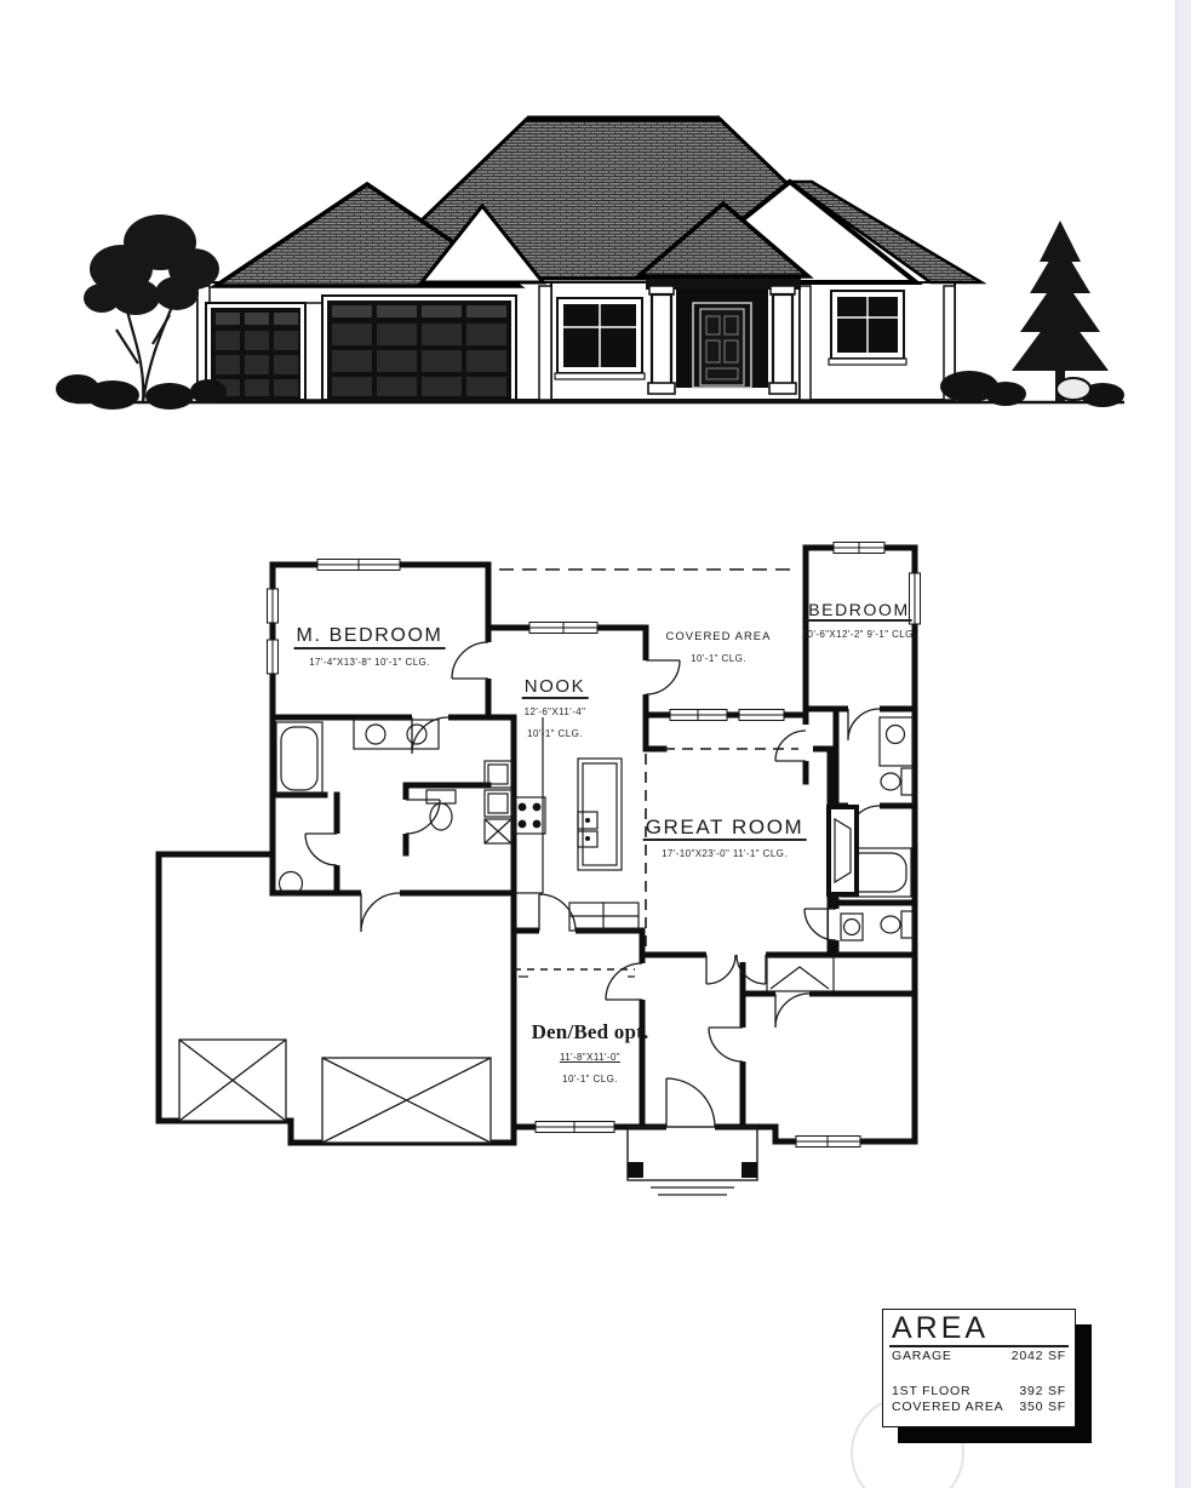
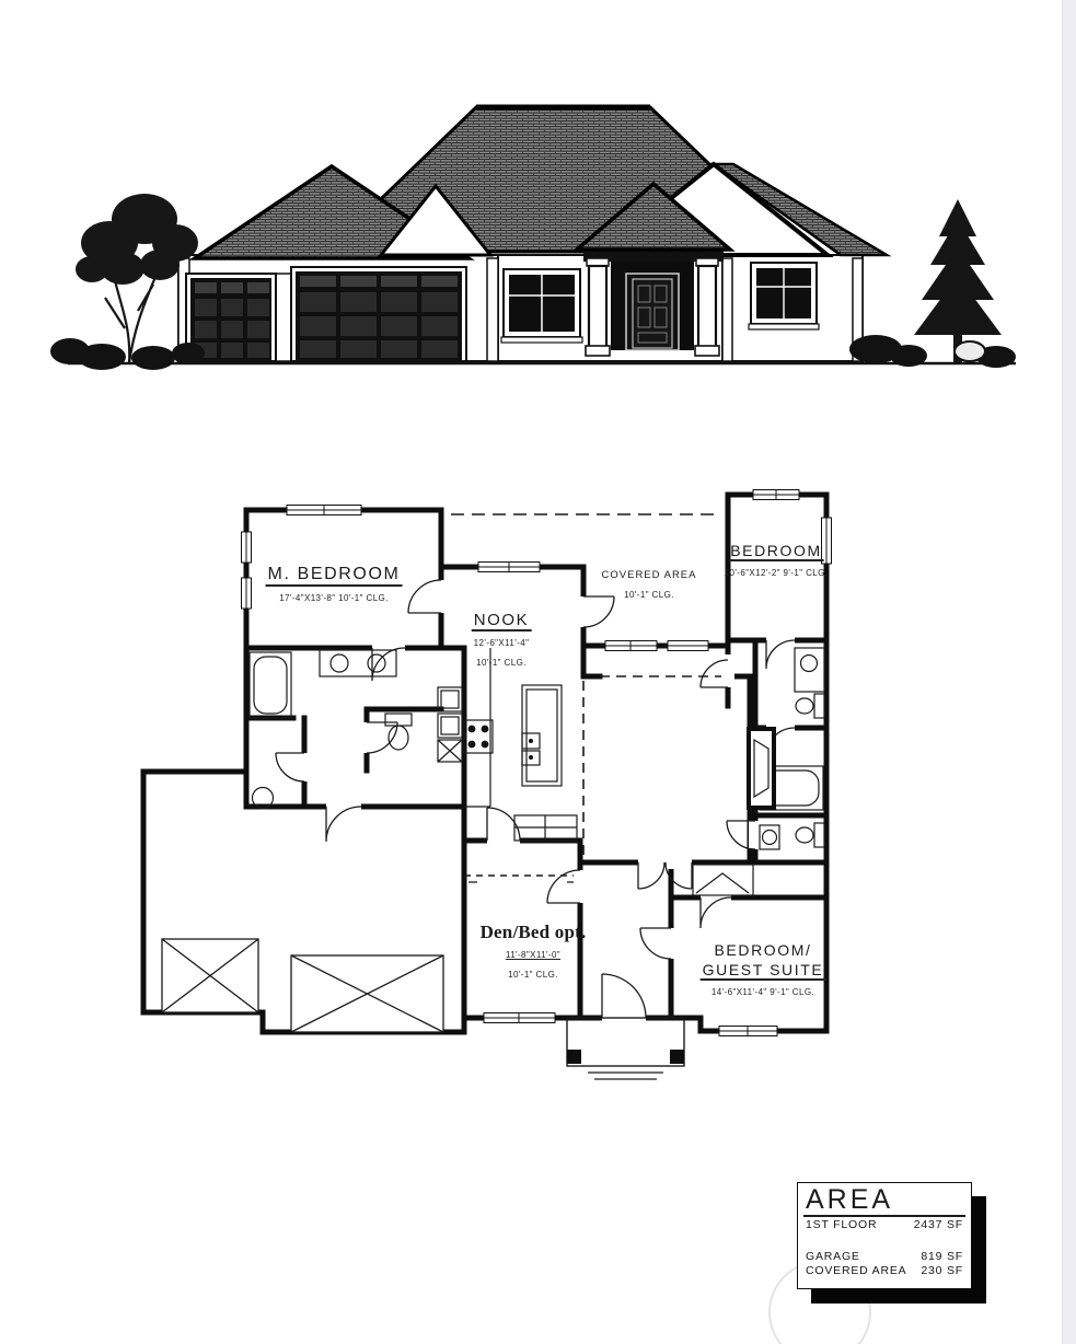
  M. BEDROOM
  17'-4"X13'-8" 10'-1" CLG.
  NOOK
  12'-6"X11'-4"
  10'-1" CLG.
  COVERED AREA
  10'-1" CLG.
  BEDROOM
  10'-6"X12'-2" 9'-1" CLG.
- GREAT ROOM
- 17'-10"X23'-0" 11'-1" CLG.
  Den/Bed opt.
  11'-8"X11'-0"
  10'-1" CLG.
+ BEDROOM/
+ GUEST SUITE
+ 14'-6"X11'-4" 9'-1" CLG.
  AREA
- GARAGE
+ 1ST FLOOR
- 2042 SF
+ 2437 SF
- 1ST FLOOR
+ GARAGE
- 392 SF
+ 819 SF
  COVERED AREA
- 350 SF
+ 230 SF
